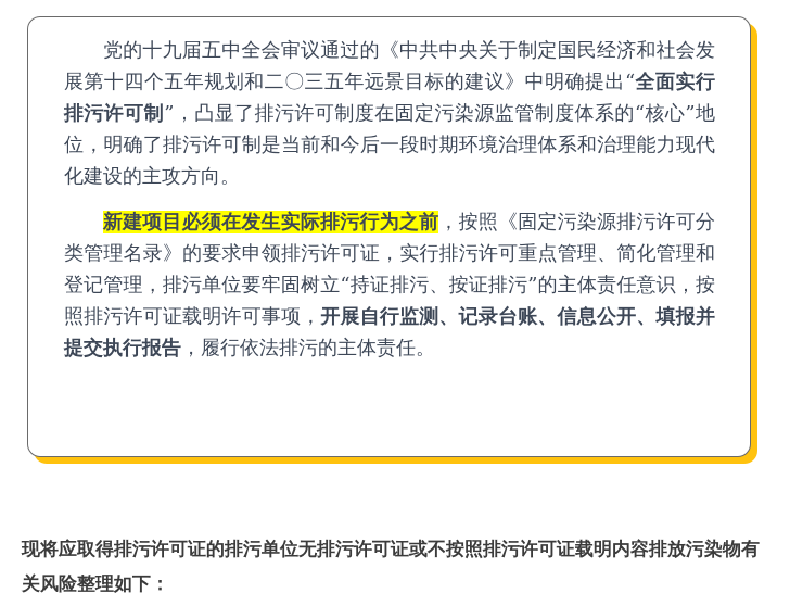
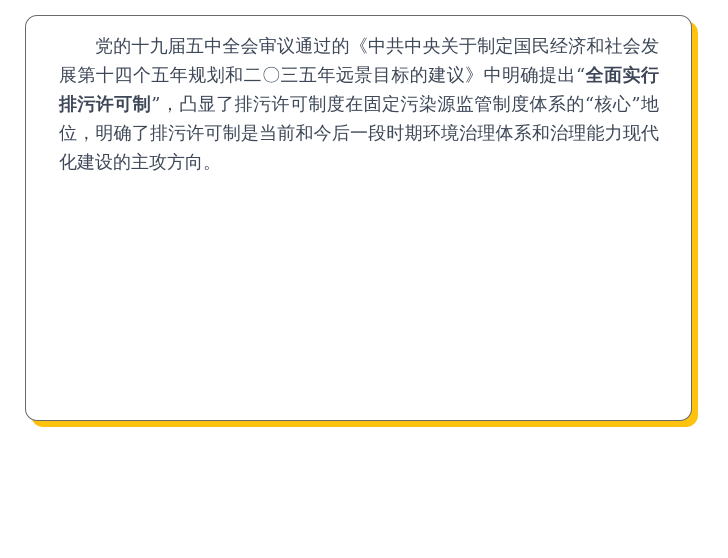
  党的十九届五中全会审议通过的《中共中央关于制定国民经济和社会发展第十四个五年规划和二〇三五年远景目标的建议》中明确提出“全面实行排污许可制”，凸显了排污许可制度在固定污染源监管制度体系的“核心”地位，明确了排污许可制是当前和今后一段时期环境治理体系和治理能力现代化建设的主攻方向。
- 新建项目必须在发生实际排污行为之前，按照《固定污染源排污许可分类管理名录》的要求申领排污许可证，实行排污许可重点管理、简化管理和登记管理，排污单位要牢固树立“持证排污、按证排污”的主体责任意识，按照排污许可证载明许可事项，开展自行监测、记录台账、信息公开、填报并提交执行报告，履行依法排污的主体责任。
- 现将应取得排污许可证的排污单位无排污许可证或不按照排污许可证载明内容排放污染物有关风险整理如下：
